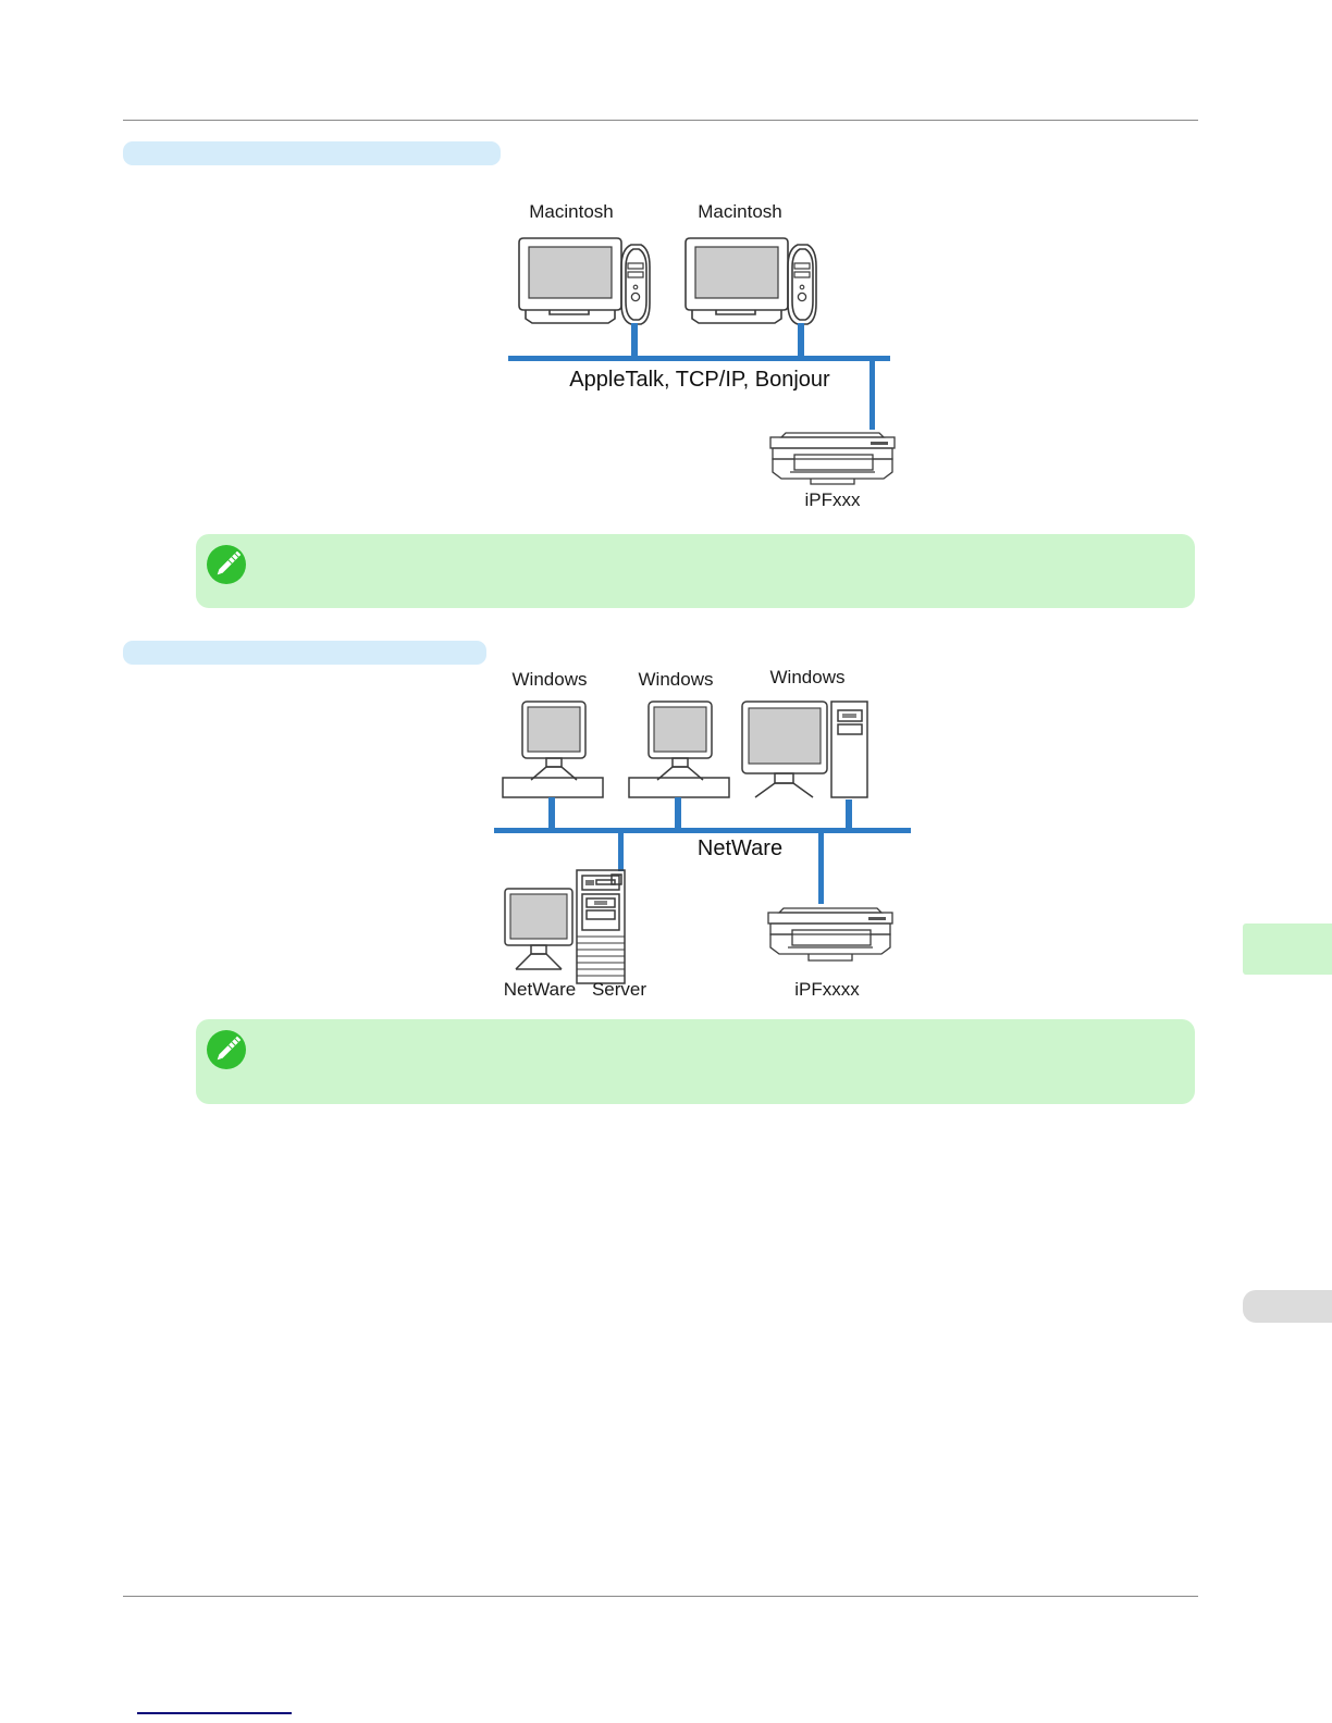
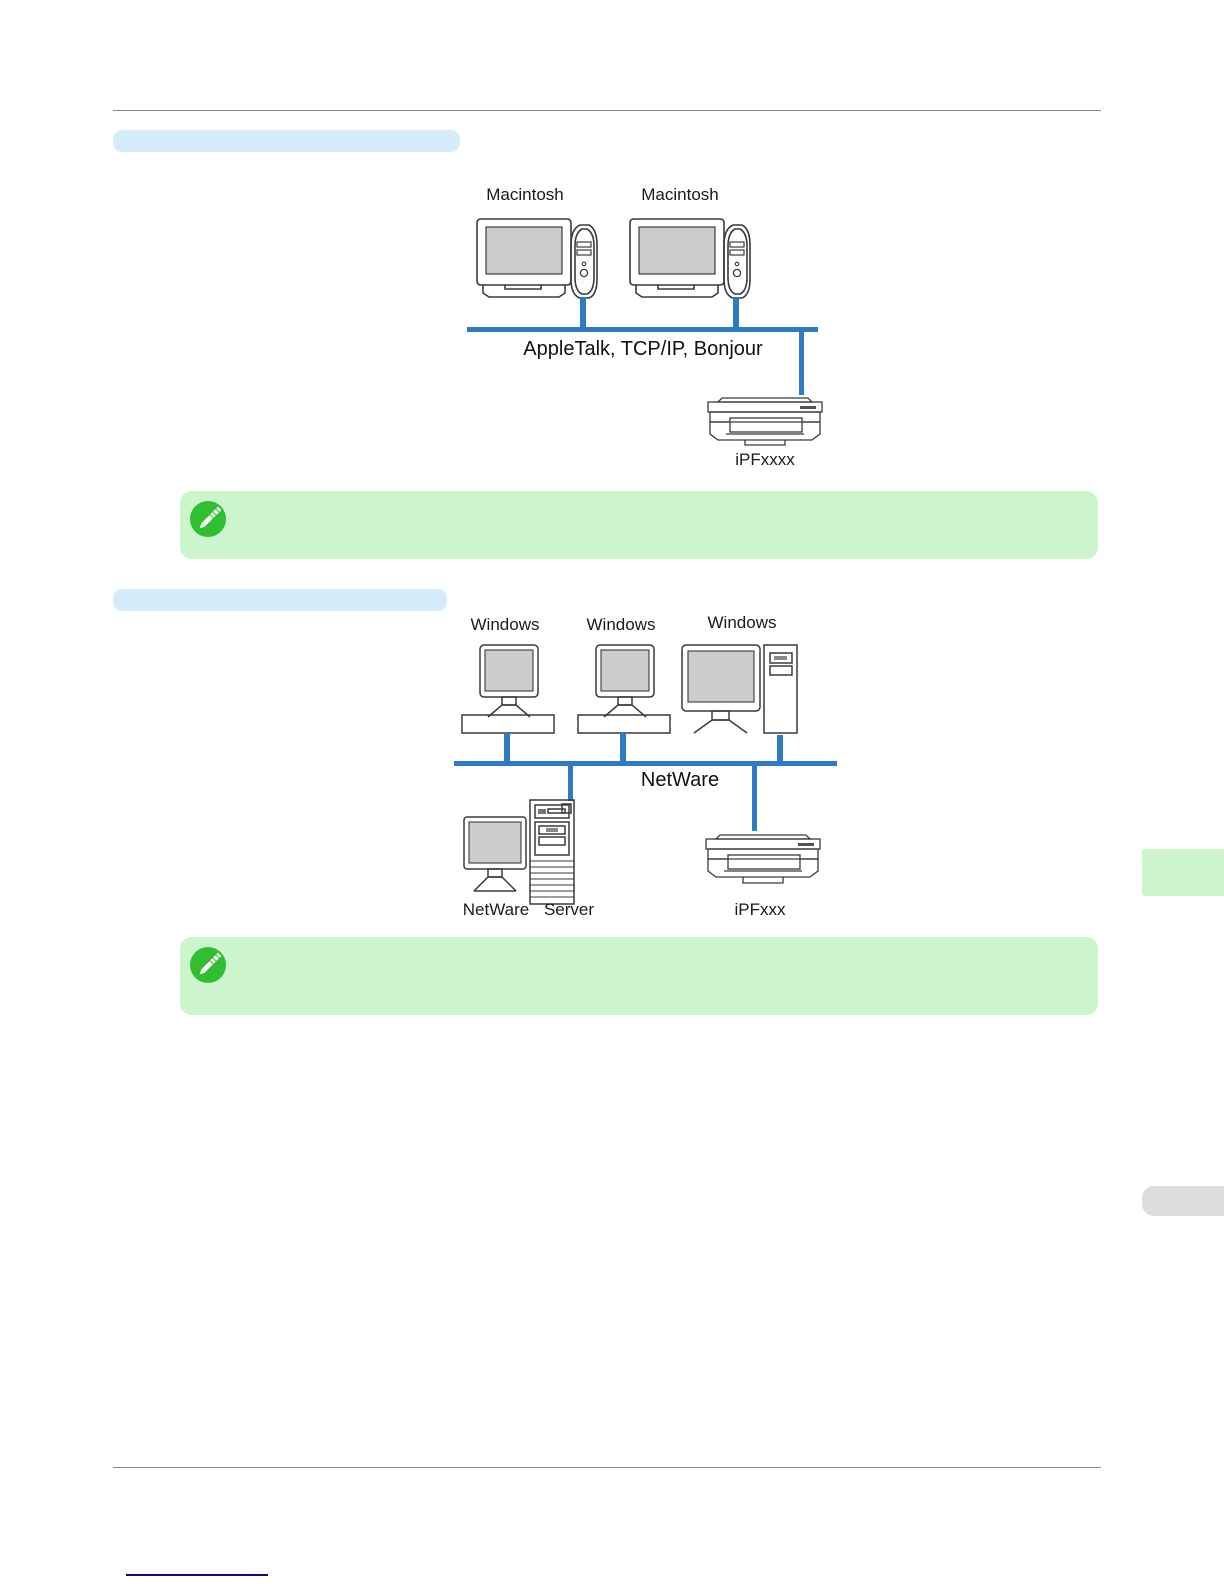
  Macintosh
  Macintosh
  AppleTalk, TCP/IP, Bonjour
- iPFxxx
+ iPFxxxx
  Windows
  Windows
  Windows
  NetWare
  NetWare
  Server
- iPFxxxx
+ iPFxxx
